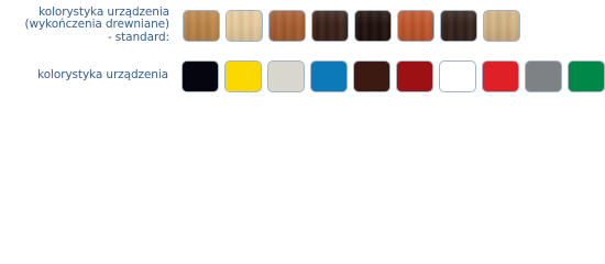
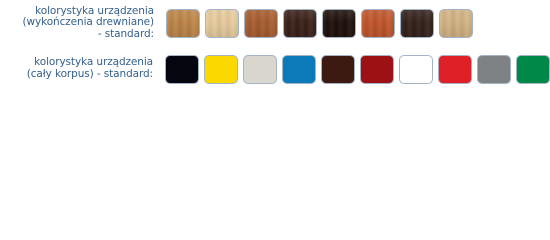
  kolorystyka urządzenia
  (wykończenia drewniane)
  - standard:
  kolorystyka urządzenia
+ (cały korpus) - standard:
